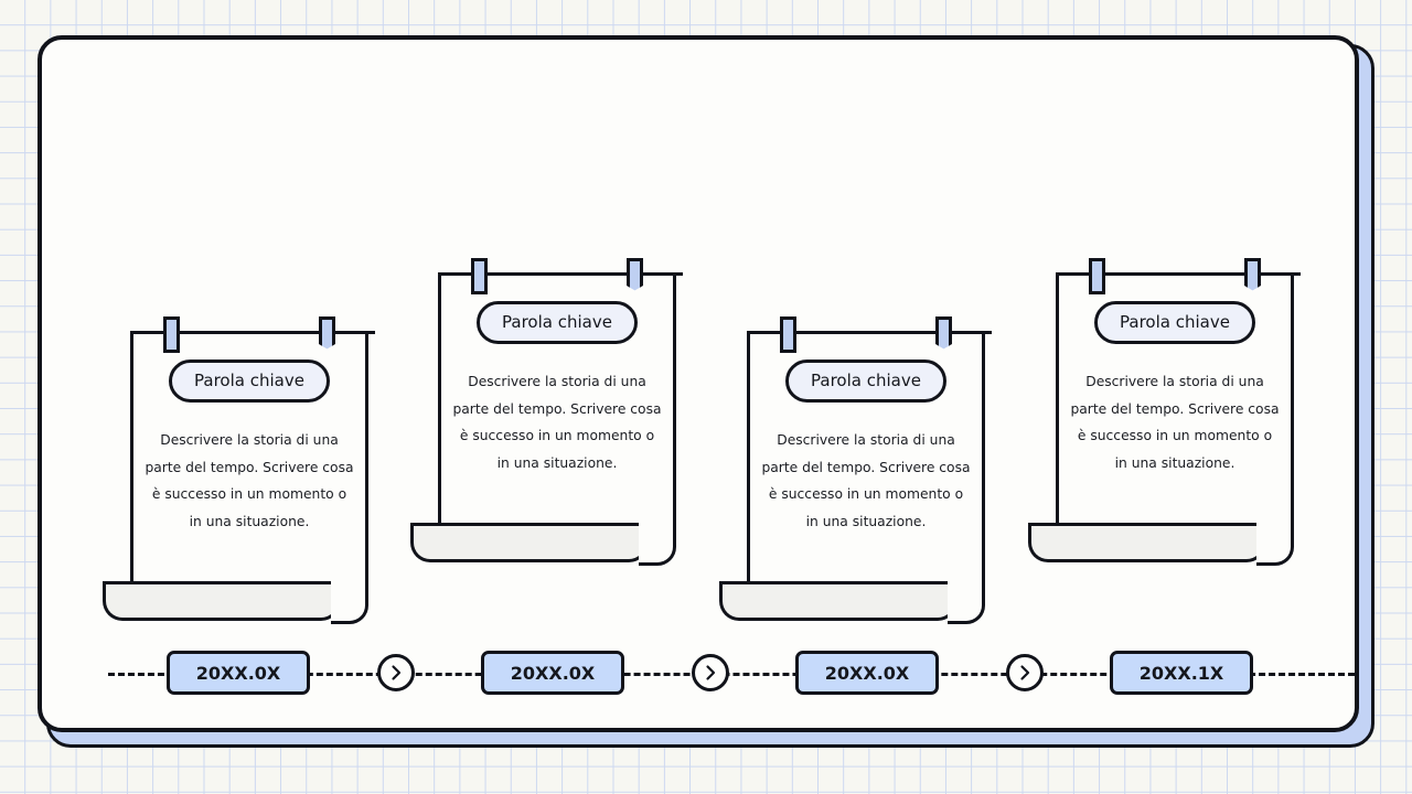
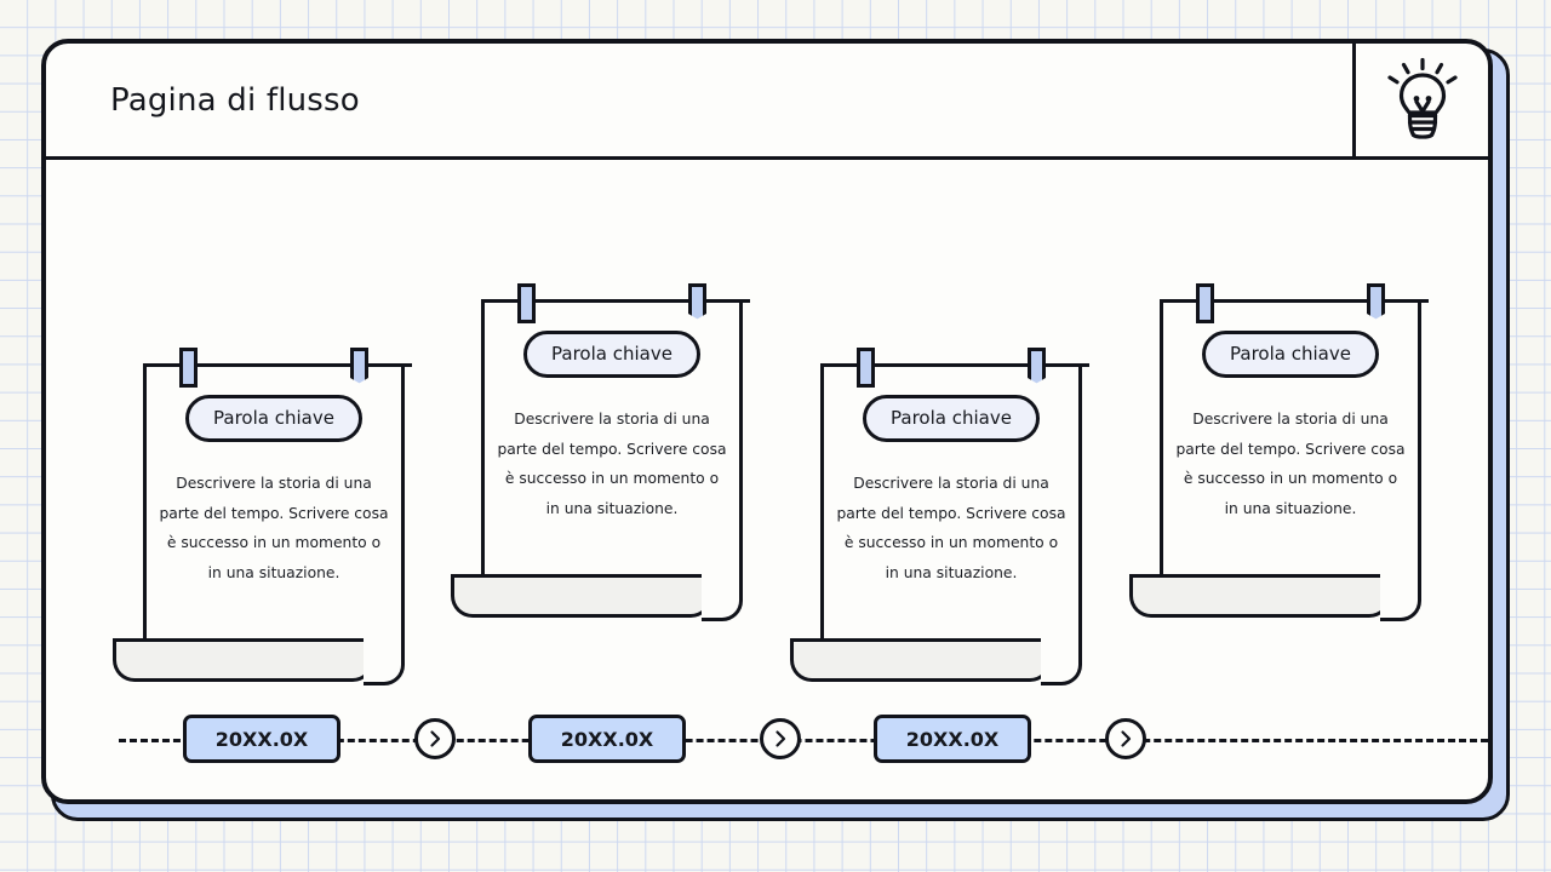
+ Pagina di flusso
  Parola chiave
  Descrivere la storia di una parte del tempo. Scrivere cosa è successo in un momento o in una situazione.
  Parola chiave
  Descrivere la storia di una parte del tempo. Scrivere cosa è successo in un momento o in una situazione.
  Parola chiave
  Descrivere la storia di una parte del tempo. Scrivere cosa è successo in un momento o in una situazione.
  Parola chiave
  Descrivere la storia di una parte del tempo. Scrivere cosa è successo in un momento o in una situazione.
  20XX.0X
  20XX.0X
  20XX.0X
- 20XX.1X
